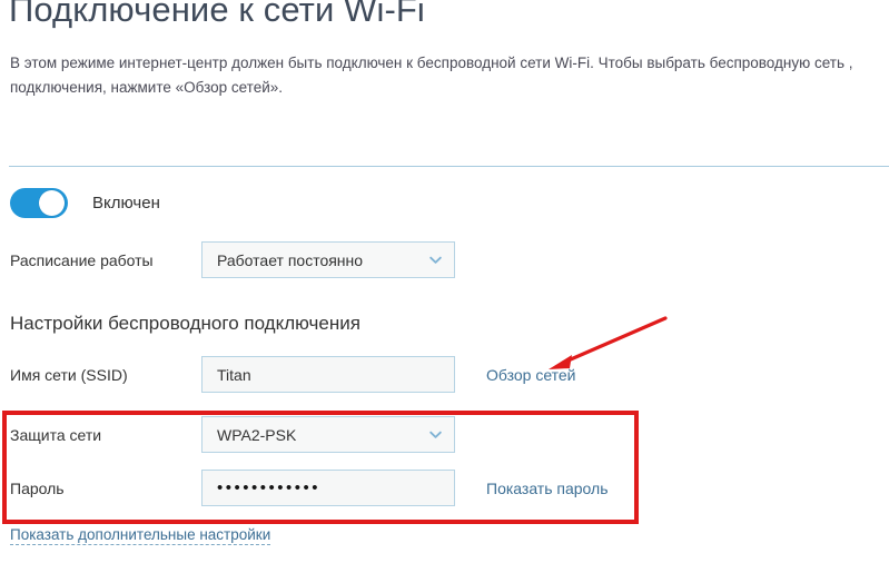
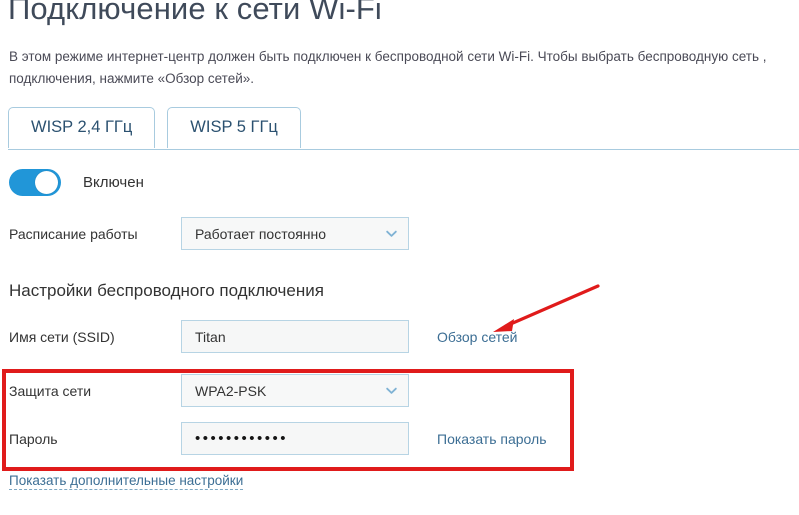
  Подключение к сети Wi-Fi
  В этом режиме интернет-центр должен быть подключен к беспроводной сети Wi-Fi. Чтобы выбрать беспроводную сеть ,
  подключения, нажмите «Обзор сетей».
+ WISP 2,4 ГГц
+ WISP 5 ГГц
  Включен
  Расписание работы
  Работает постоянно
  Настройки беспроводного подключения
  Имя сети (SSID)
  Titan
  Обзор сетей
  Защита сети
  WPA2-PSK
  Пароль
  ••••••••••••
  Показать пароль
  Показать дополнительные настройки
